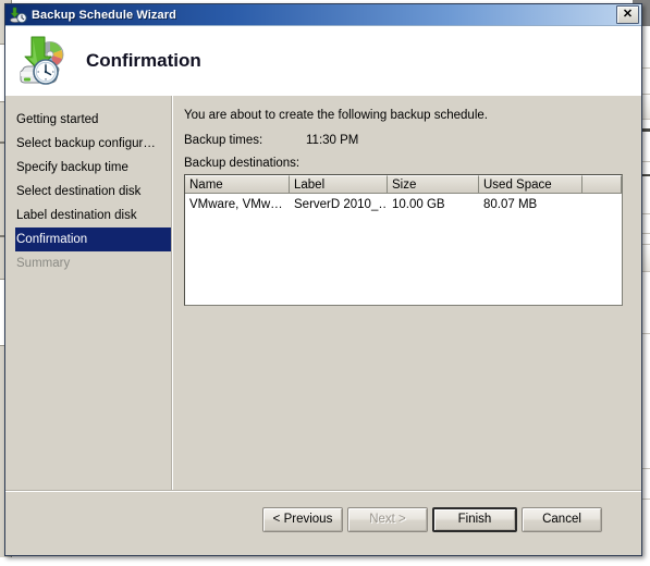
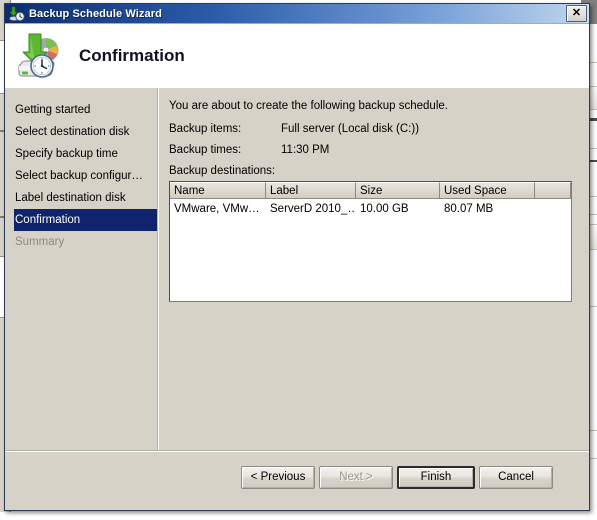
  Backup Schedule Wizard
  ✕
  Confirmation
  Getting started
- Select backup configur…
+ Select destination disk
  Specify backup time
- Select destination disk
+ Select backup configur…
  Label destination disk
  Confirmation
  Summary
  You are about to create the following backup schedule.
+ Backup items:
+ Full server (Local disk (C:))
  Backup times:
  11:30 PM
  Backup destinations:
  Name
  Label
  Size
  Used Space
  VMware, VMw…
  ServerD 2010_…
  10.00 GB
  80.07 MB
  < Previous
  Next >
  Finish
  Cancel
